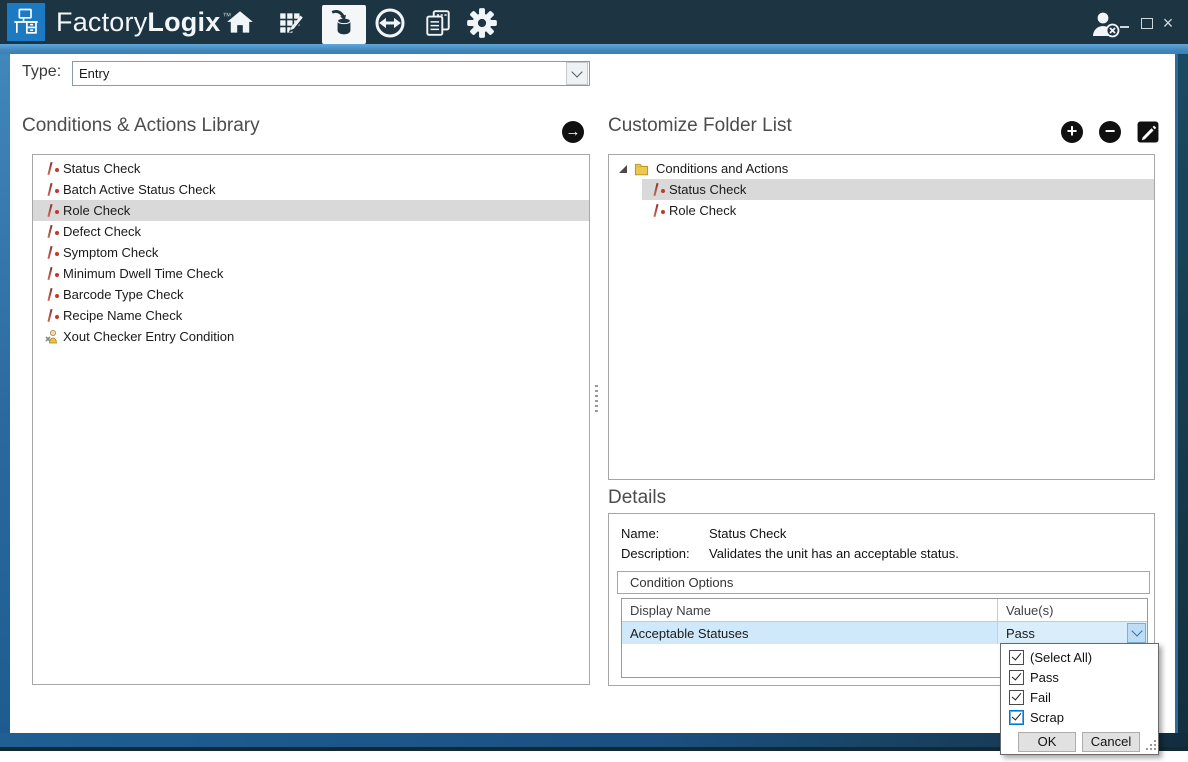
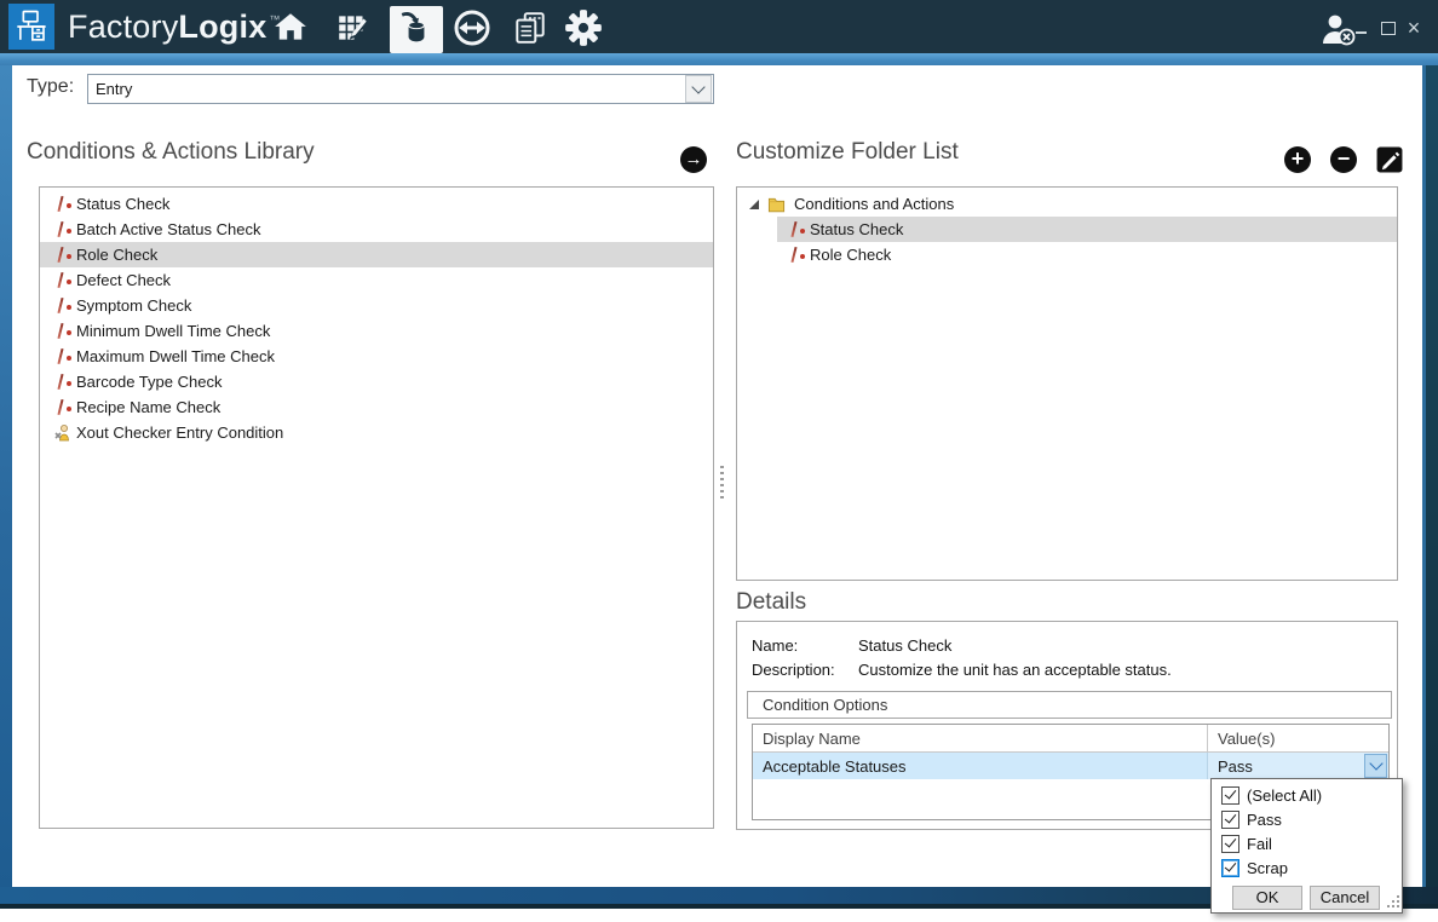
  Factory
  Logix
  ™
  ×
  Type:
  Entry
  Conditions & Actions Library
  Status Check
  Batch Active Status Check
  Role Check
  Defect Check
  Symptom Check
  Minimum Dwell Time Check
+ Maximum Dwell Time Check
  Barcode Type Check
  Recipe Name Check
  Xout Checker Entry Condition
  Customize Folder List
  Conditions and Actions
  Status Check
  Role Check
  Details
  Name:
  Status Check
  Description:
- Validates the unit has an acceptable status.
+ Customize the unit has an acceptable status.
  Condition Options
  Display Name
  Value(s)
  Acceptable Statuses
  Pass
  (Select All)
  Pass
  Fail
  Scrap
  OK
  Cancel
